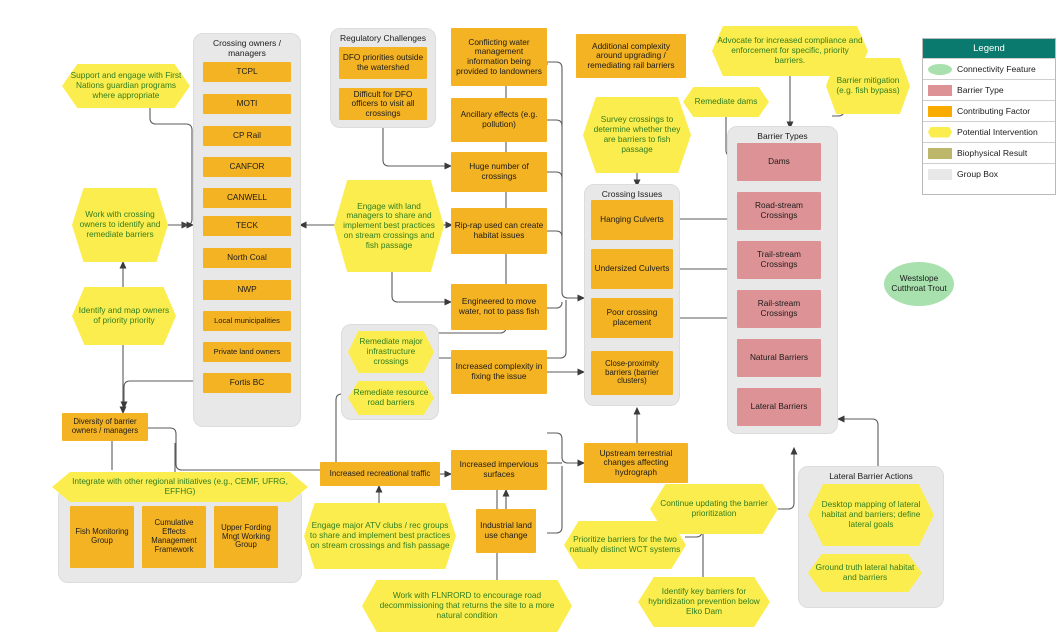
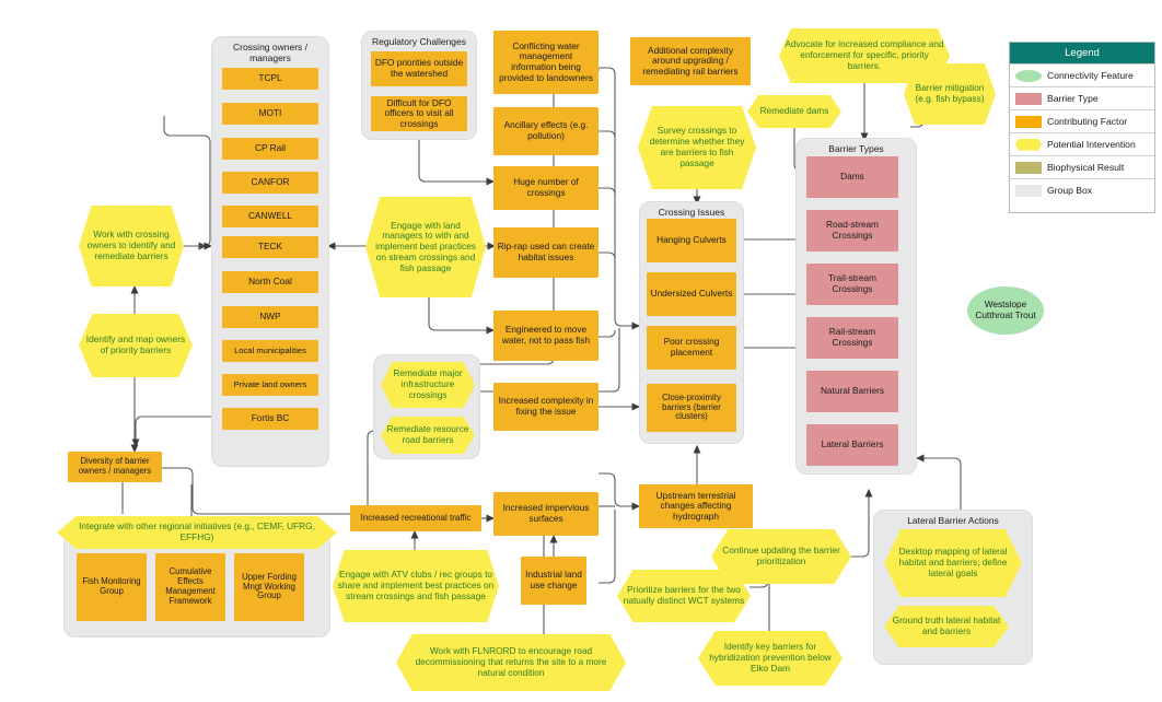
  Crossing owners / managers
  TCPL
  MOTI
  CP Rail
  CANFOR
  CANWELL
  TECK
  North Coal
  NWP
  Local municipalities
  Private land owners
  Fortis BC
  Regulatory Challenges
  DFO priorities outside the watershed
  Difficult for DFO officers to visit all crossings
  Conflicting water management information being provided to landowners
  Ancillary effects (e.g. pollution)
  Huge number of crossings
  Rip-rap used can create habitat issues
  Engineered to move water, not to pass fish
  Additional complexity around upgrading / remediating rail barriers
- Support and engage with First Nations guardian programs where appropriate
  Work with crossing owners to identify and remediate barriers
- Identify and map owners of priority priority
+ Identify and map owners of priority barriers
  Diversity of barrier owners / managers
- Engage with land managers to share and implement best practices on stream crossings and fish passage
+ Engage with land managers to with and implement best practices on stream crossings and fish passage
  Remediate major infrastructure crossings
  Remediate resource road barriers
  Increased complexity in fixing the issue
  Increased impervious surfaces
  Industrial land use change
  Increased recreational traffic
  Crossing Issues
  Hanging Culverts
  Undersized Culverts
  Poor crossing placement
  Close-proximity barriers (barrier clusters)
  Upstream terrestrial changes affecting hydrograph
  Survey crossings to determine whether they are barriers to fish passage
  Barrier Types
  Dams
  Road-stream Crossings
  Trail-stream Crossings
  Rail-stream Crossings
  Natural Barriers
  Lateral Barriers
  Advocate for increased compliance and enforcement for specific, priority barriers.
  Remediate dams
  Barrier mitigation (e.g. fish bypass)
  Westslope Cutthroat Trout
  Fish Monitoring Group
  Cumulative Effects Management Framework
  Upper Fording Mngt Working Group
  Integrate with other regional initiatives (e.g., CEMF, UFRG, EFFHG)
- Engage major ATV clubs / rec groups to share and implement best practices on stream crossings and fish passage
+ Engage with ATV clubs / rec groups to share and implement best practices on stream crossings and fish passage
  Work with FLNRORD to encourage road decommissioning that returns the site to a more natural condition
  Continue updating the barrier prioritization
  Prioritize barriers for the two natually distinct WCT systems
  Identify key barriers for hybridization prevention below Elko Dam
  Lateral Barrier Actions
  Desktop mapping of lateral habitat and barriers; define lateral goals
  Ground truth lateral habitat and barriers
  Legend
  Connectivity Feature
  Barrier Type
  Contributing Factor
  Potential Intervention
  Biophysical Result
  Group Box
